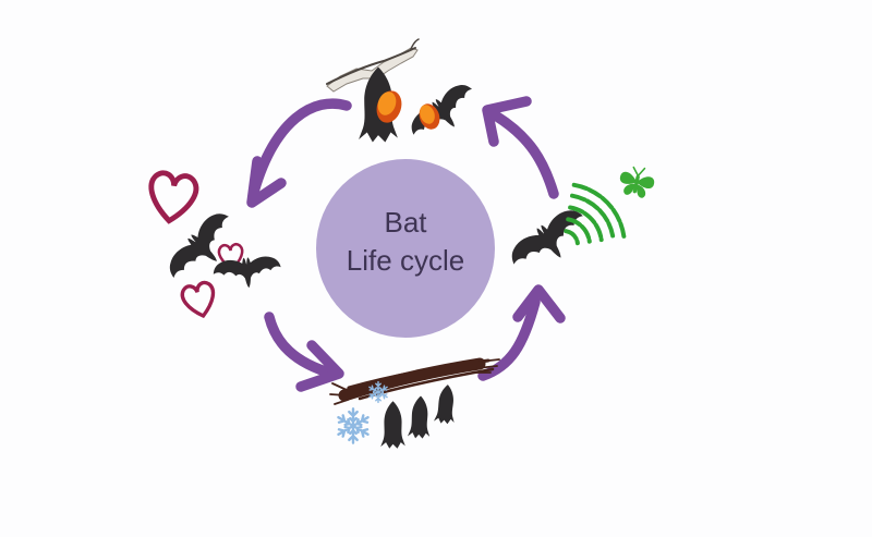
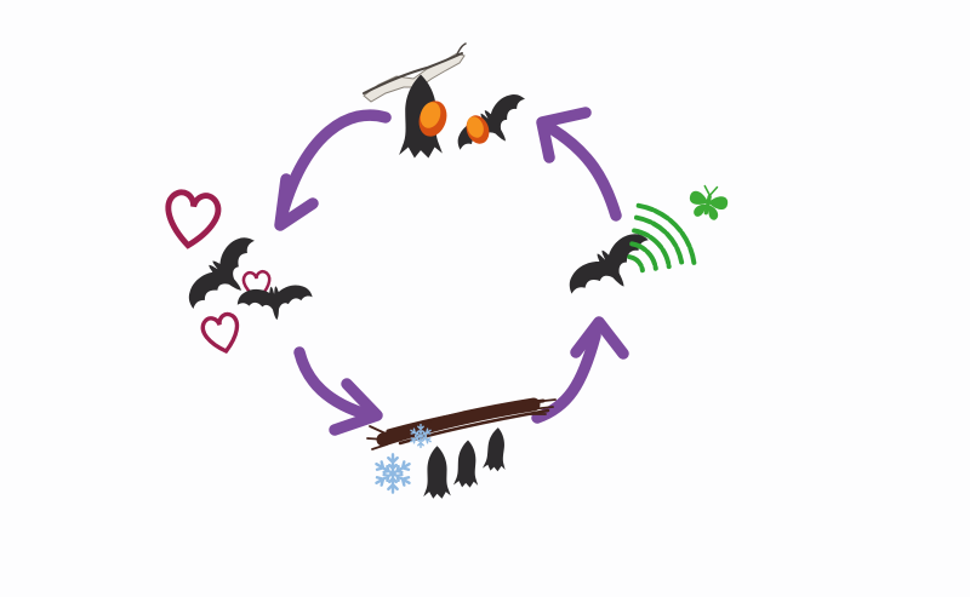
- Bat
- Life cycle
